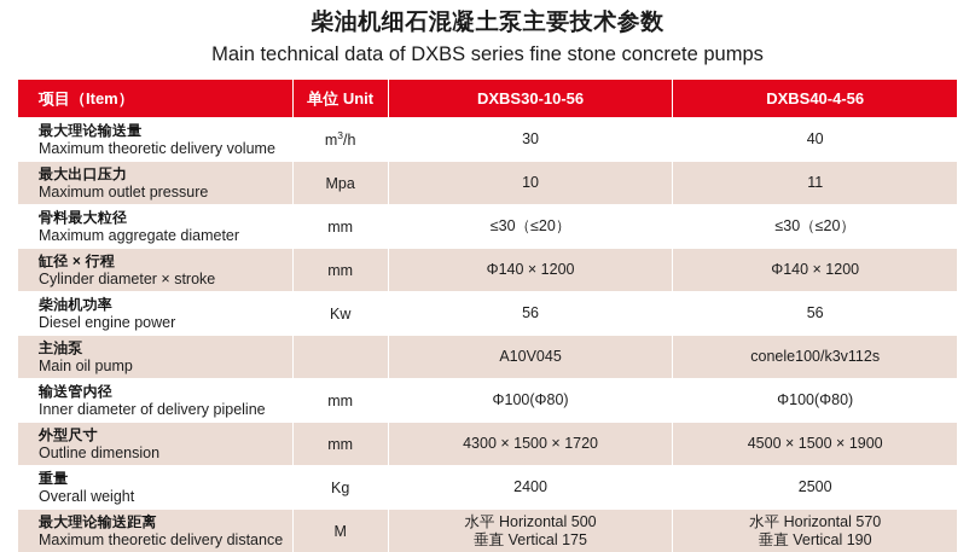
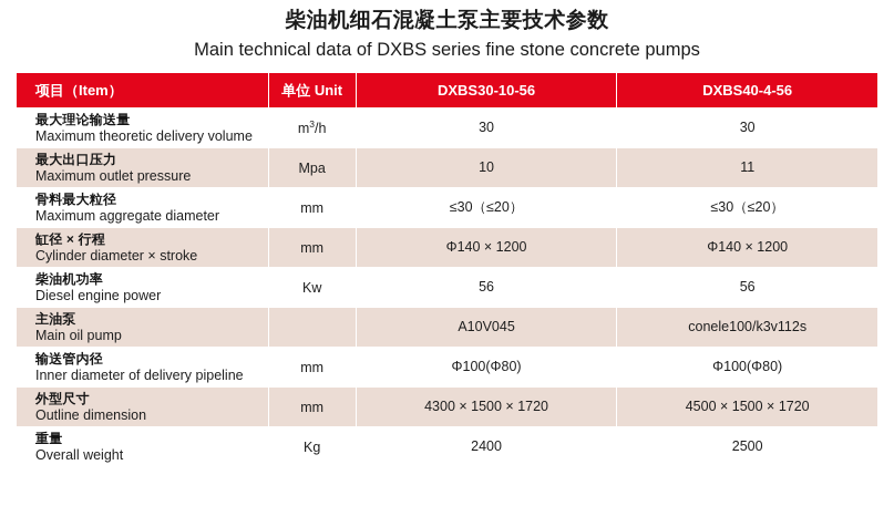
  柴油机细石混凝土泵主要技术参数
  Main technical data of DXBS series fine stone concrete pumps
  项目（Item）	单位 Unit	DXBS30-10-56	DXBS40-4-56
- 最大理论输送量Maximum theoretic delivery volume	m3/h	30	40
+ 最大理论输送量Maximum theoretic delivery volume	m3/h	30	30
  最大出口压力Maximum outlet pressure	Mpa	10	11
  骨料最大粒径Maximum aggregate diameter	mm	≤30（≤20）	≤30（≤20）
  缸径 × 行程Cylinder diameter × stroke	mm	Φ140 × 1200	Φ140 × 1200
  柴油机功率Diesel engine power	Kw	56	56
  主油泵Main oil pump		A10V045	conele100/k3v112s
  输送管内径Inner diameter of delivery pipeline	mm	Φ100(Φ80)	Φ100(Φ80)
- 外型尺寸Outline dimension	mm	4300 × 1500 × 1720	4500 × 1500 × 1900
+ 外型尺寸Outline dimension	mm	4300 × 1500 × 1720	4500 × 1500 × 1720
  重量Overall weight	Kg	2400	2500
- 最大理论输送距离Maximum theoretic delivery distance	M	水平 Horizontal 500垂直 Vertical 175	水平 Horizontal 570垂直 Vertical 190
